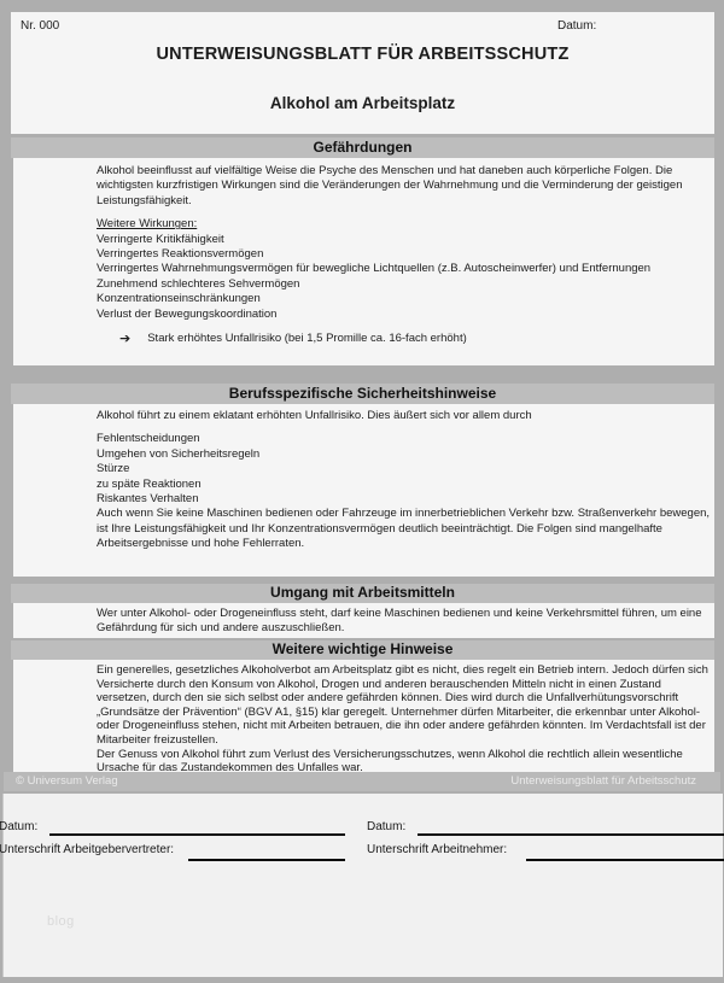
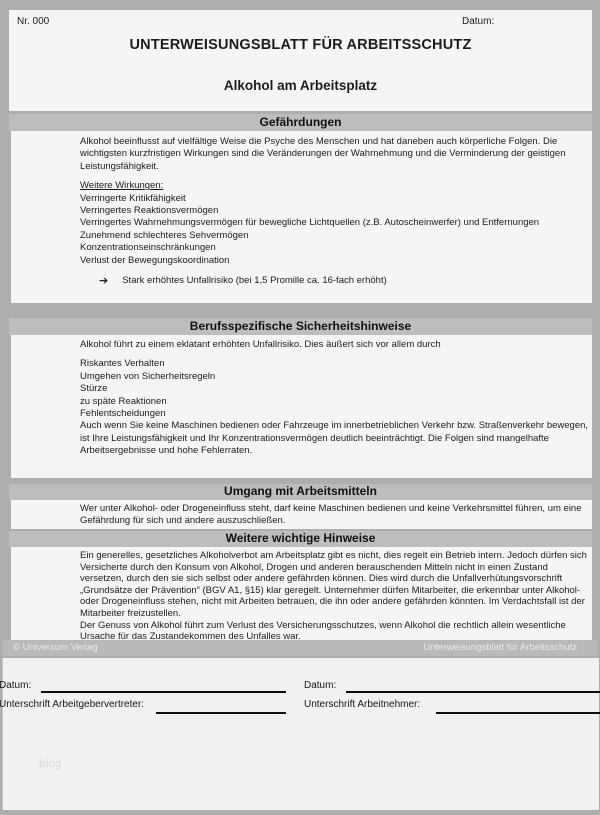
  Nr. 000
  Datum:
  UNTERWEISUNGSBLATT FÜR ARBEITSSCHUTZ
  Alkohol am Arbeitsplatz
  Gefährdungen
  Alkohol beeinflusst auf vielfältige Weise die Psyche des Menschen und hat daneben auch körperliche Folgen. Die wichtigsten kurzfristigen Wirkungen sind die Veränderungen der Wahrnehmung und die Verminderung der geistigen Leistungsfähigkeit.
  Weitere Wirkungen:
  Verringerte Kritikfähigkeit
  Verringertes Reaktionsvermögen
  Verringertes Wahrnehmungsvermögen für bewegliche Lichtquellen (z.B. Autoscheinwerfer) und Entfernungen
  Zunehmend schlechteres Sehvermögen
  Konzentrationseinschränkungen
  Verlust der Bewegungskoordination
  ➔
  Stark erhöhtes Unfallrisiko (bei 1,5 Promille ca. 16-fach erhöht)
  Berufsspezifische Sicherheitshinweise
  Alkohol führt zu einem eklatant erhöhten Unfallrisiko. Dies äußert sich vor allem durch
- Fehlentscheidungen
+ Riskantes Verhalten
  Umgehen von Sicherheitsregeln
  Stürze
  zu späte Reaktionen
- Riskantes Verhalten
+ Fehlentscheidungen
  Auch wenn Sie keine Maschinen bedienen oder Fahrzeuge im innerbetrieblichen Verkehr bzw. Straßenverkehr bewegen, ist Ihre Leistungsfähigkeit und Ihr Konzentrationsvermögen deutlich beeinträchtigt. Die Folgen sind mangelhafte Arbeitsergebnisse und hohe Fehlerraten.
  Umgang mit Arbeitsmitteln
  Wer unter Alkohol- oder Drogeneinfluss steht, darf keine Maschinen bedienen und keine Verkehrsmittel führen, um eine Gefährdung für sich und andere auszuschließen.
  Weitere wichtige Hinweise
  Ein generelles, gesetzliches Alkoholverbot am Arbeitsplatz gibt es nicht, dies regelt ein Betrieb intern. Jedoch dürfen sich Versicherte durch den Konsum von Alkohol, Drogen und anderen berauschenden Mitteln nicht in einen Zustand versetzen, durch den sie sich selbst oder andere gefährden können. Dies wird durch die Unfallverhütungsvorschrift „Grundsätze der Prävention“ (BGV A1, §15) klar geregelt. Unternehmer dürfen Mitarbeiter, die erkennbar unter Alkohol- oder Drogeneinfluss stehen, nicht mit Arbeiten betrauen, die ihn oder andere gefährden könnten. Im Verdachtsfall ist der Mitarbeiter freizustellen.
  Der Genuss von Alkohol führt zum Verlust des Versicherungsschutzes, wenn Alkohol die rechtlich allein wesentliche Ursache für das Zustandekommen des Unfalles war.
  © Universum Verlag
  Unterweisungsblatt für Arbeitsschutz
  Datum:
  Unterschrift Arbeitgebervertreter:
  Datum:
  Unterschrift Arbeitnehmer:
  blog
